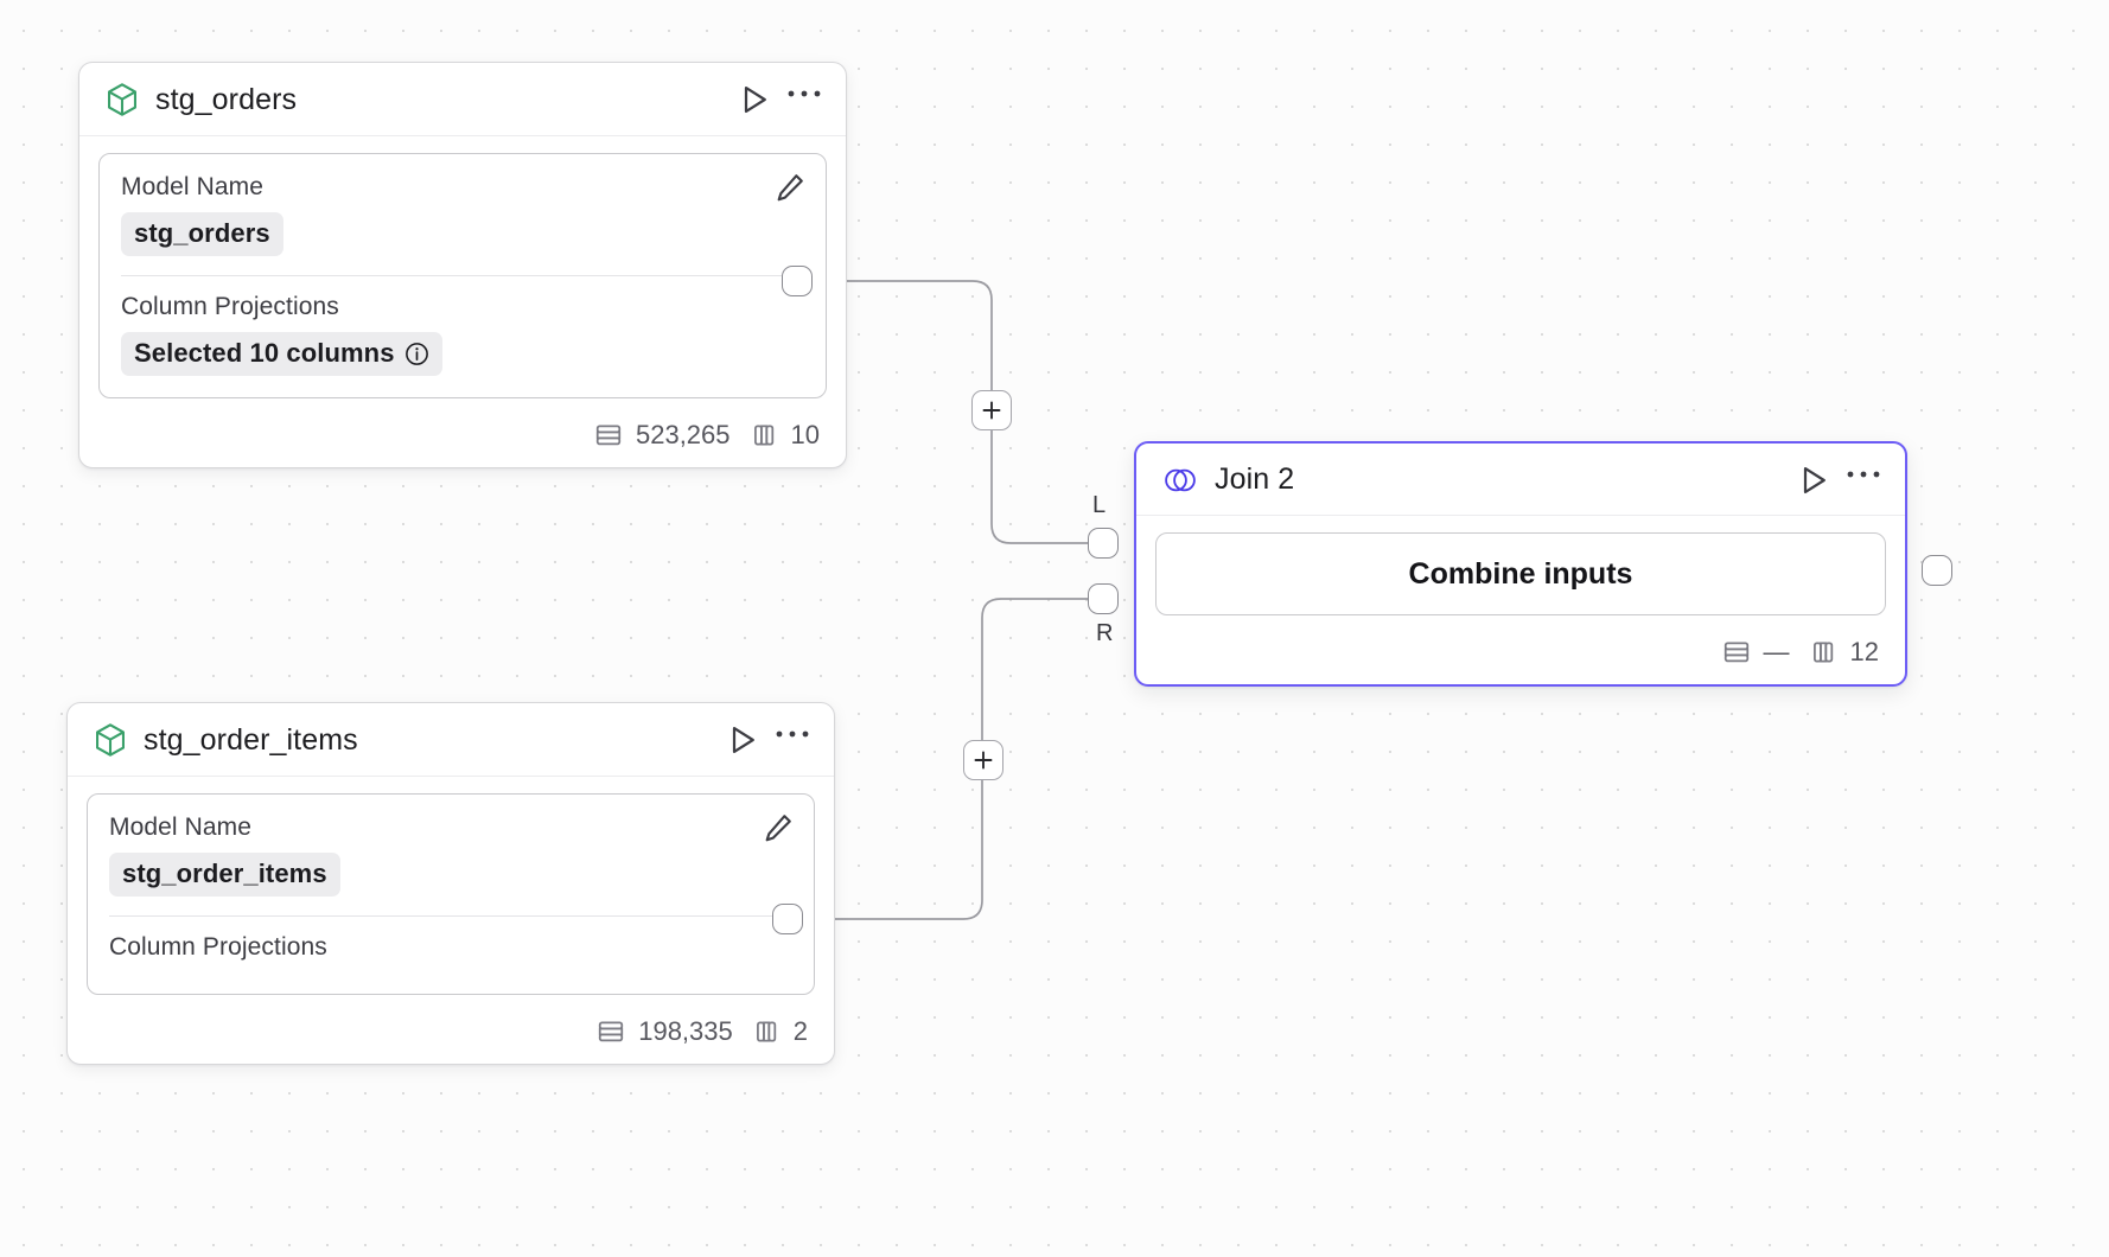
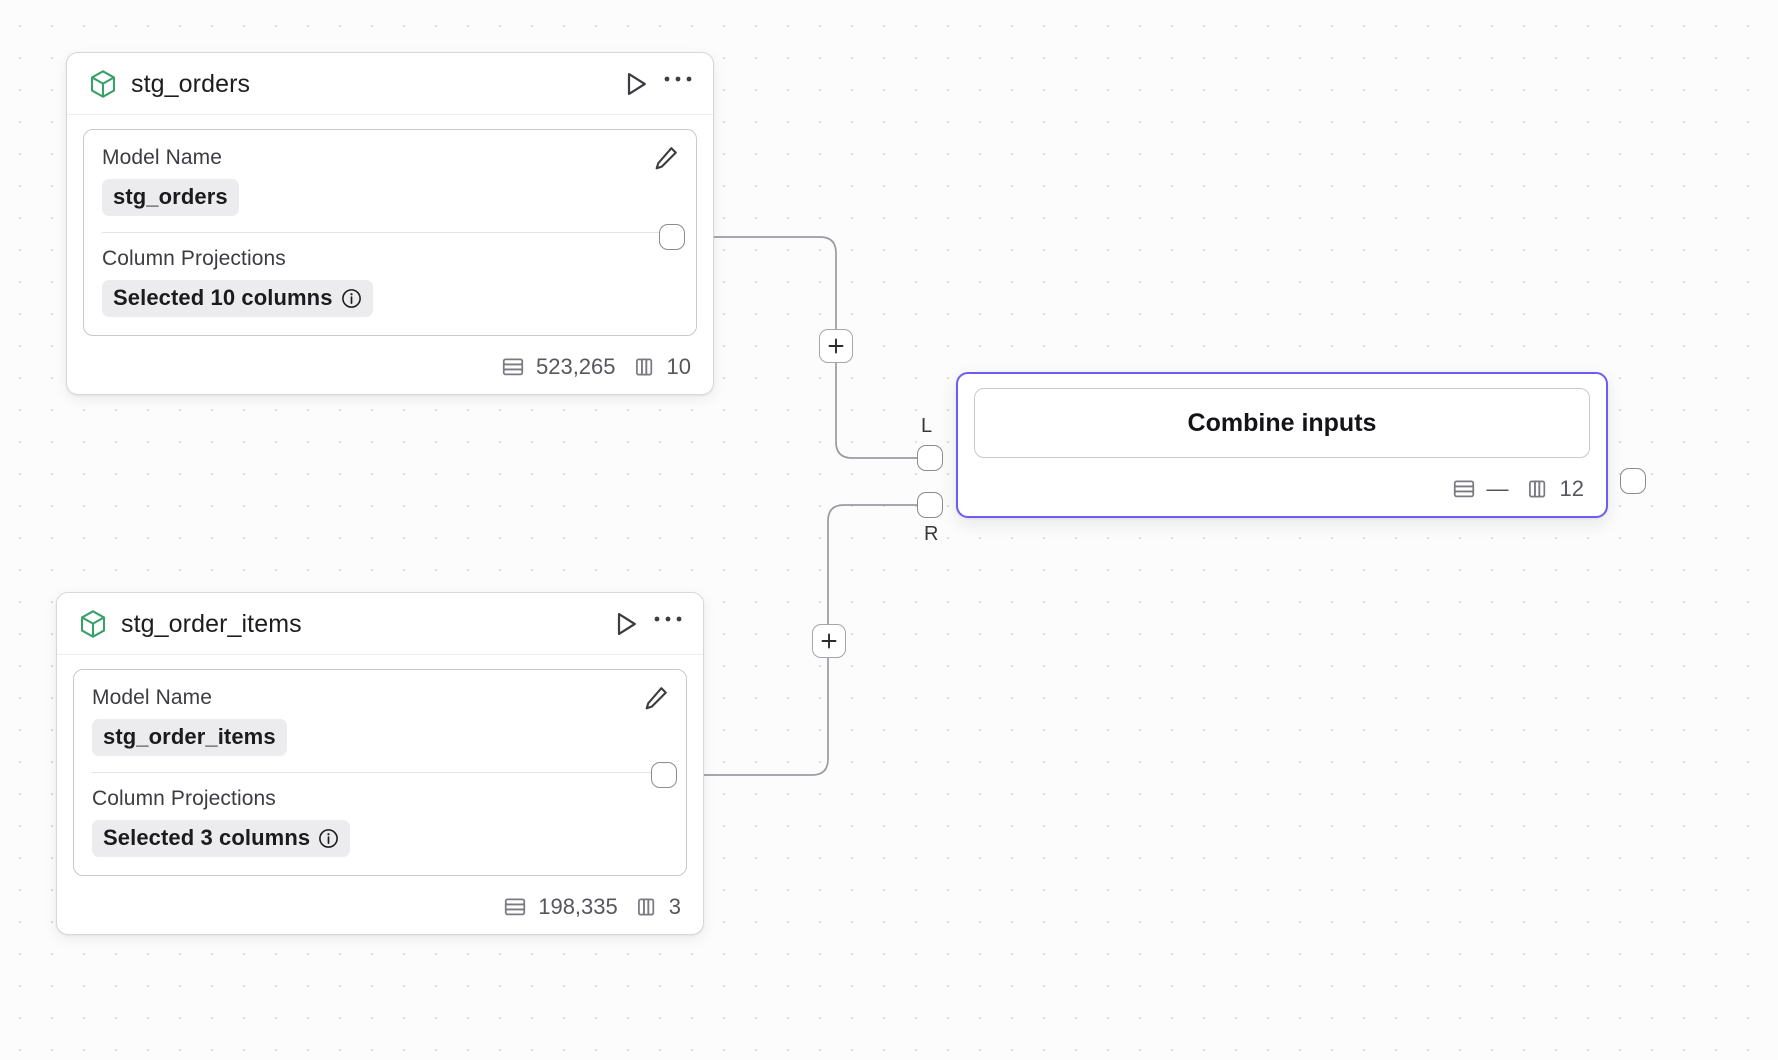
  stg_orders
  Model Name
  stg_orders
  Column Projections
  Selected 10 columns
  523,265
  10
  stg_order_items
  Model Name
  stg_order_items
  Column Projections
+ Selected 3 columns
  198,335
- 2
+ 3
- Join 2
  Combine inputs
  —
  12
  L
  R
